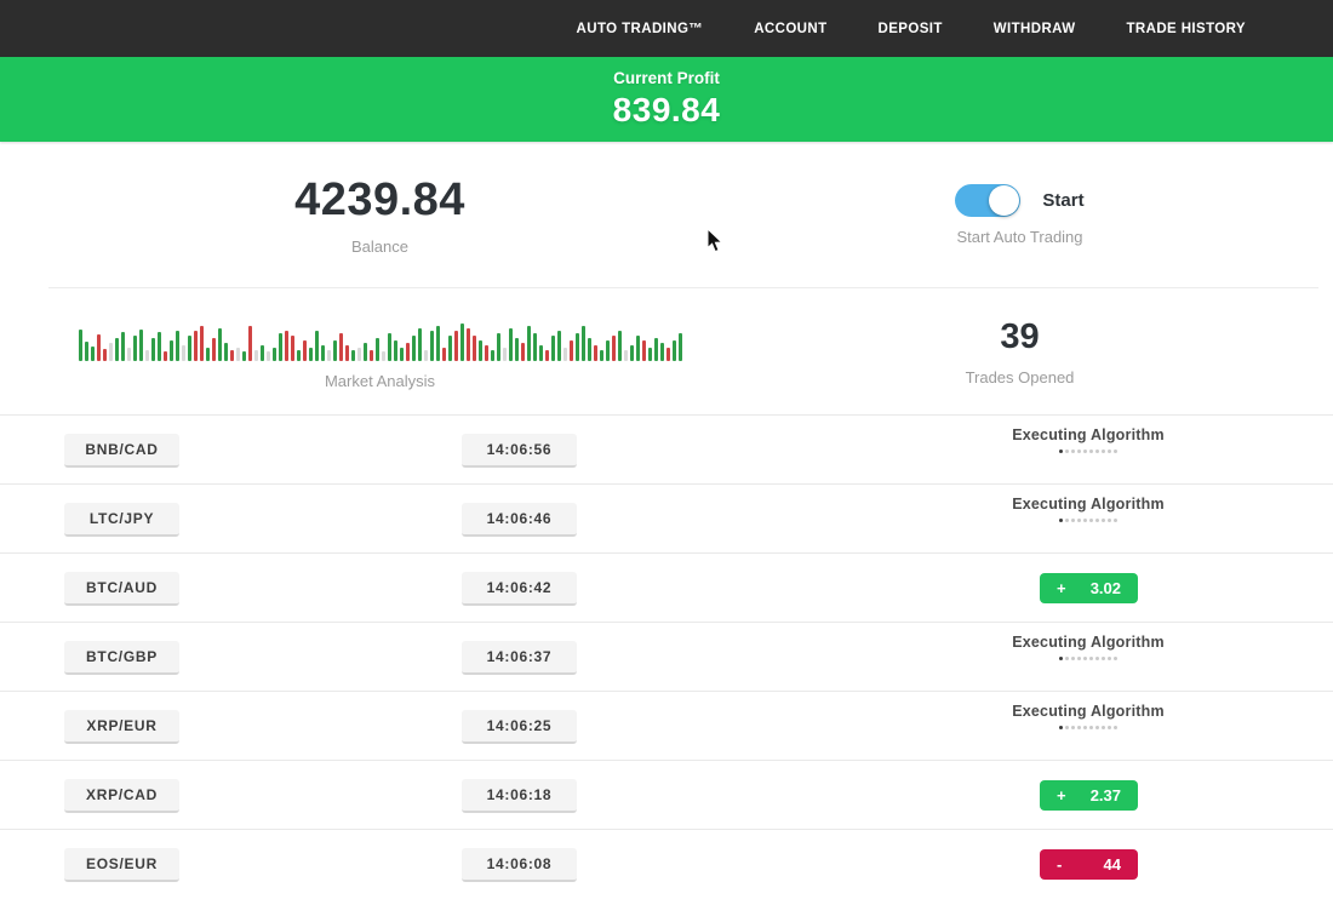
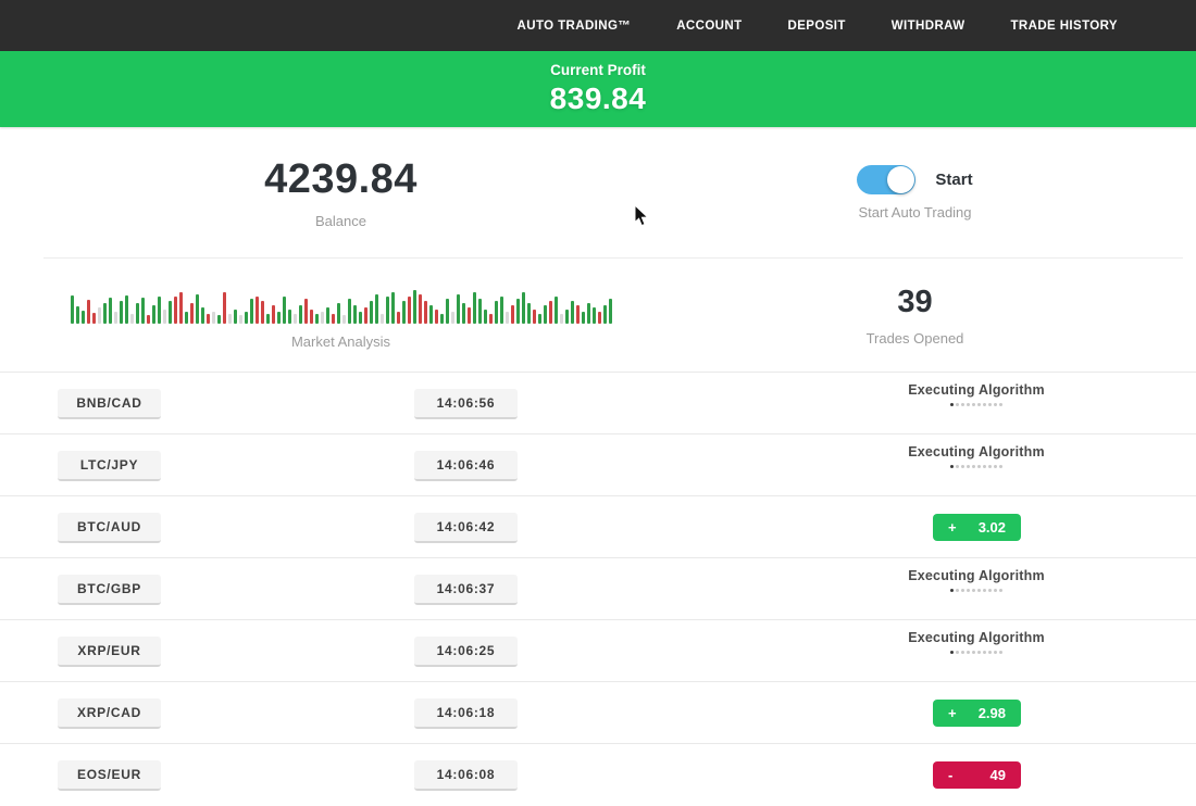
  AUTO TRADING™
  ACCOUNT
  DEPOSIT
  WITHDRAW
  TRADE HISTORY
  Current Profit
  839.84
  4239.84
  Balance
  Start
  Start Auto Trading
  Market Analysis
  39
  Trades Opened
  BNB/CAD
  14:06:56
  Executing Algorithm
  LTC/JPY
  14:06:46
  Executing Algorithm
  BTC/AUD
  14:06:42
  +
  3.02
  BTC/GBP
  14:06:37
  Executing Algorithm
  XRP/EUR
  14:06:25
  Executing Algorithm
  XRP/CAD
  14:06:18
  +
- 2.37
+ 2.98
  EOS/EUR
  14:06:08
  -
- 44
+ 49
